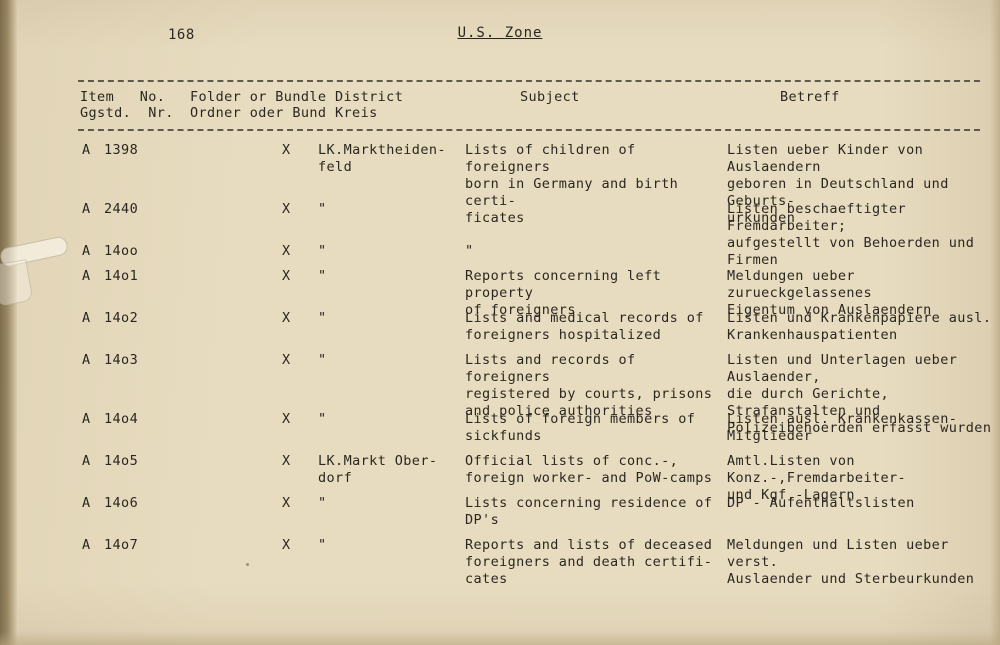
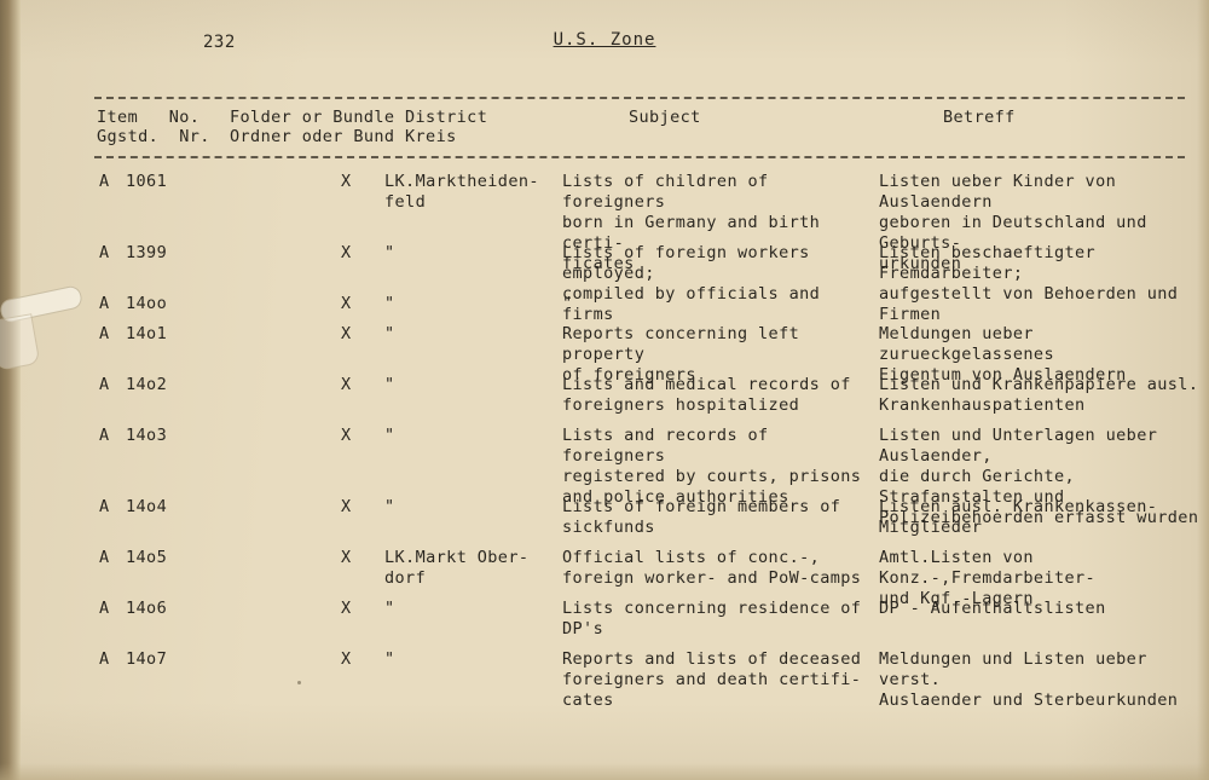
- 168
+ 232
  U.S. Zone
  Item No.
  Ggstd. Nr.
  Folder or Bundle
  Ordner oder Bund
  District
  Kreis
  Subject
  Betreff
  A
- 1398
+ 1061
  X
  LK.Marktheiden-
  feld
  Lists of children of foreigners
  born in Germany and birth certi-
  ficates
  Listen ueber Kinder von Auslaendern
  geboren in Deutschland und Geburts-
  urkunden
  A
- 2440
+ 1399
  X
  "
+ Lists of foreign workers employed;
+ compiled by officials and firms
  Listen beschaeftigter Fremdarbeiter;
  aufgestellt von Behoerden und Firmen
  A
  14oo
  X
  "
  "
  A
  14o1
  X
  "
  Reports concerning left property
  of foreigners
  Meldungen ueber zurueckgelassenes
  Eigentum von Auslaendern
  A
  14o2
  X
  "
  Lists and medical records of
  foreigners hospitalized
  Listen und Krankenpapiere ausl.
  Krankenhauspatienten
  A
  14o3
  X
  "
  Lists and records of foreigners
  registered by courts, prisons
  and police authorities
  Listen und Unterlagen ueber Auslaender,
  die durch Gerichte, Strafanstalten und
  Polizeibehoerden erfasst wurden
  A
  14o4
  X
  "
  Lists of foreign members of
  sickfunds
  Listen ausl. Krankenkassen-
  Mitglieder
  A
  14o5
  X
  LK.Markt Ober-
  dorf
  Official lists of conc.-,
  foreign worker- and PoW-camps
  Amtl.Listen von Konz.-,Fremdarbeiter-
  und Kgf.-Lagern
  A
  14o6
  X
  "
  Lists concerning residence of
  DP's
  DP - Aufenthaltslisten
  A
  14o7
  X
  "
  Reports and lists of deceased
  foreigners and death certifi-
  cates
  Meldungen und Listen ueber verst.
  Auslaender und Sterbeurkunden
